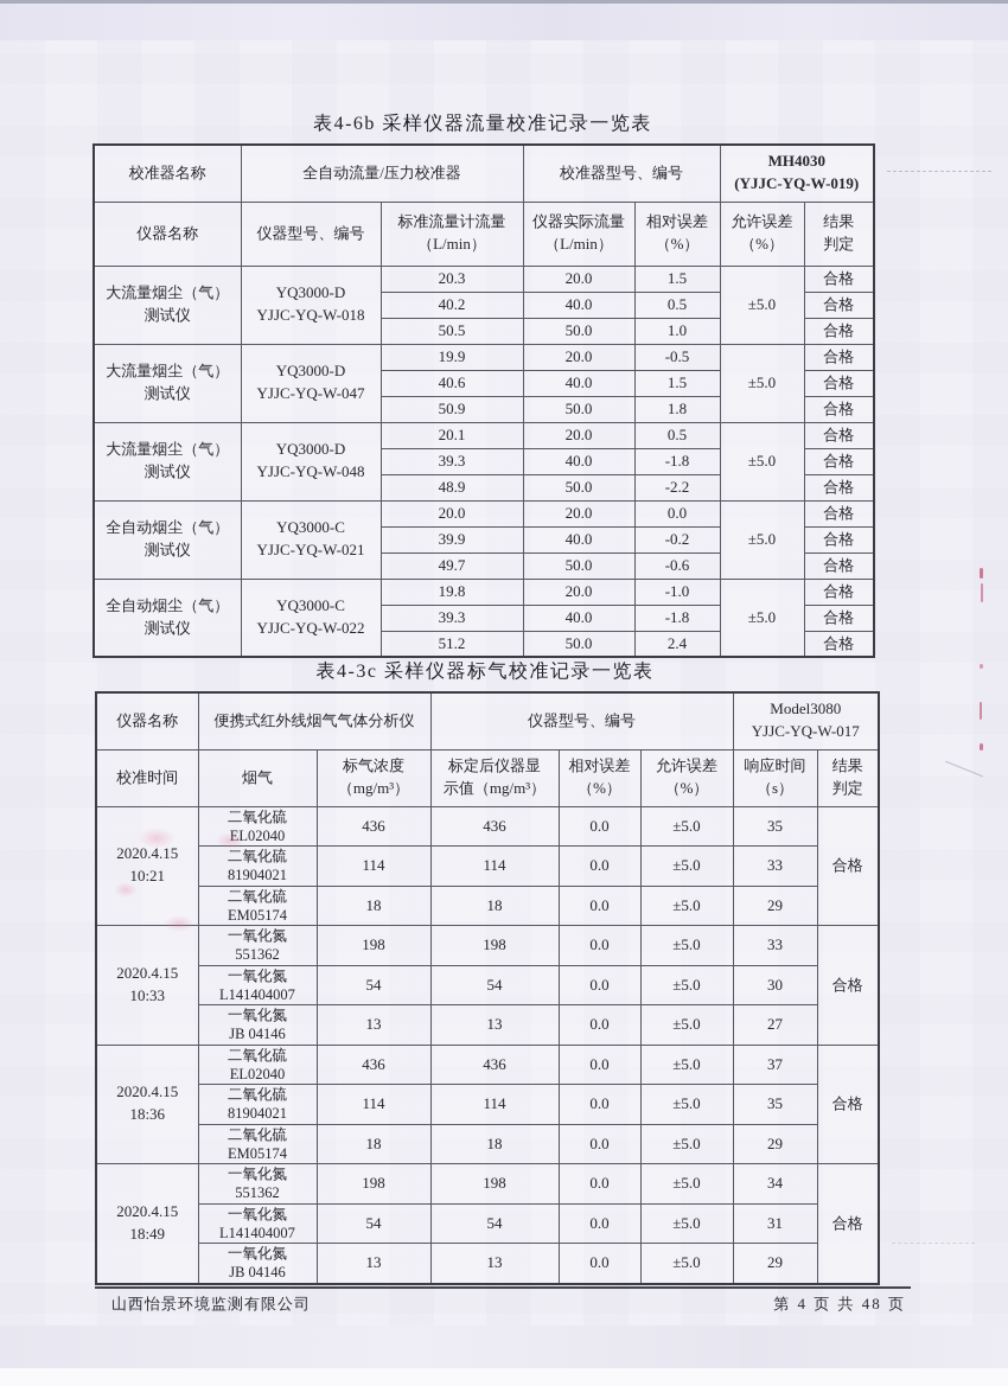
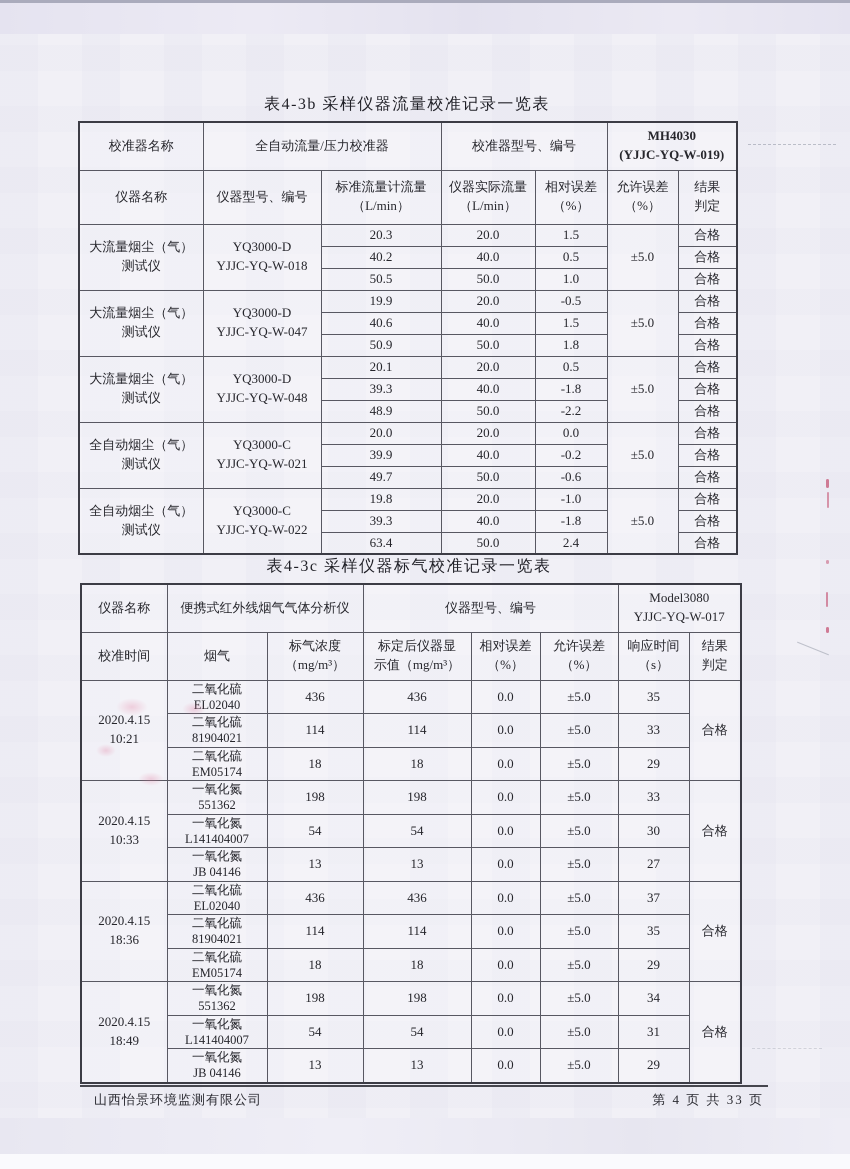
- 表4-6b 采样仪器流量校准记录一览表
+ 表4-3b 采样仪器流量校准记录一览表
  校准器名称	全自动流量/压力校准器	校准器型号、编号	MH4030 (YJJC-YQ-W-019)
  仪器名称	仪器型号、编号	标准流量计流量 （L/min）	仪器实际流量 （L/min）	相对误差 （%）	允许误差 （%）	结果 判定
  大流量烟尘（气） 测试仪	YQ3000-D YJJC-YQ-W-018	20.3	20.0	1.5	±5.0	合格
  40.2	40.0	0.5	合格
  50.5	50.0	1.0	合格
  大流量烟尘（气） 测试仪	YQ3000-D YJJC-YQ-W-047	19.9	20.0	-0.5	±5.0	合格
  40.6	40.0	1.5	合格
  50.9	50.0	1.8	合格
  大流量烟尘（气） 测试仪	YQ3000-D YJJC-YQ-W-048	20.1	20.0	0.5	±5.0	合格
  39.3	40.0	-1.8	合格
  48.9	50.0	-2.2	合格
  全自动烟尘（气） 测试仪	YQ3000-C YJJC-YQ-W-021	20.0	20.0	0.0	±5.0	合格
  39.9	40.0	-0.2	合格
  49.7	50.0	-0.6	合格
  全自动烟尘（气） 测试仪	YQ3000-C YJJC-YQ-W-022	19.8	20.0	-1.0	±5.0	合格
  39.3	40.0	-1.8	合格
- 51.2	50.0	2.4	合格
+ 63.4	50.0	2.4	合格
  表4-3c 采样仪器标气校准记录一览表
  仪器名称	便携式红外线烟气气体分析仪	仪器型号、编号	Model3080 YJJC-YQ-W-017
  校准时间	烟气	标气浓度 （mg/m³）	标定后仪器显 示值（mg/m³）	相对误差 （%）	允许误差 （%）	响应时间 （s）	结果 判定
  2020.4.15 10:21	二氧化硫 L02040	436	436	0.0	±5.0	35	合格
  二氧化硫 81904021	114	114	0.0	±5.0	33
  二氧化硫 EM05174	18	18	0.0	±5.0	29
  2020.4.15 10:33	一氧化氮 551362	198	198	0.0	±5.0	33	合格
  一氧化氮 L141404007	54	54	0.0	±5.0	30
  一氧化氮 JB 04146	13	13	0.0	±5.0	27
  2020.4.15 18:36	二氧化硫 EL02040	436	436	0.0	±5.0	37	合格
  二氧化硫 81904021	114	114	0.0	±5.0	35
  二氧化硫 EM05174	18	18	0.0	±5.0	29
  2020.4.15 18:49	一氧化氮 551362	198	198	0.0	±5.0	34	合格
  一氧化氮 L141404007	54	54	0.0	±5.0	31
  一氧化氮 JB 04146	13	13	0.0	±5.0	29
  山西怡景环境监测有限公司
- 第 4 页 共 48 页
+ 第 4 页 共 33 页
